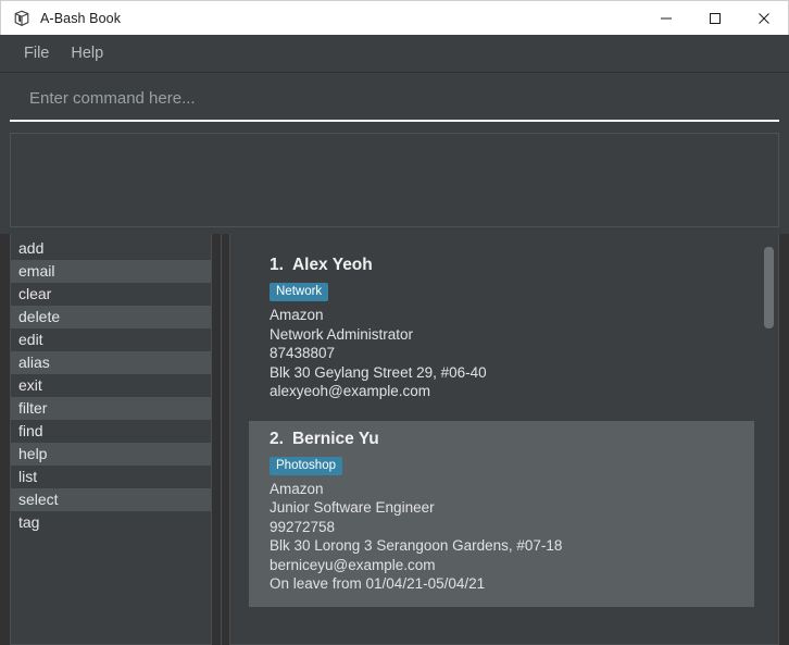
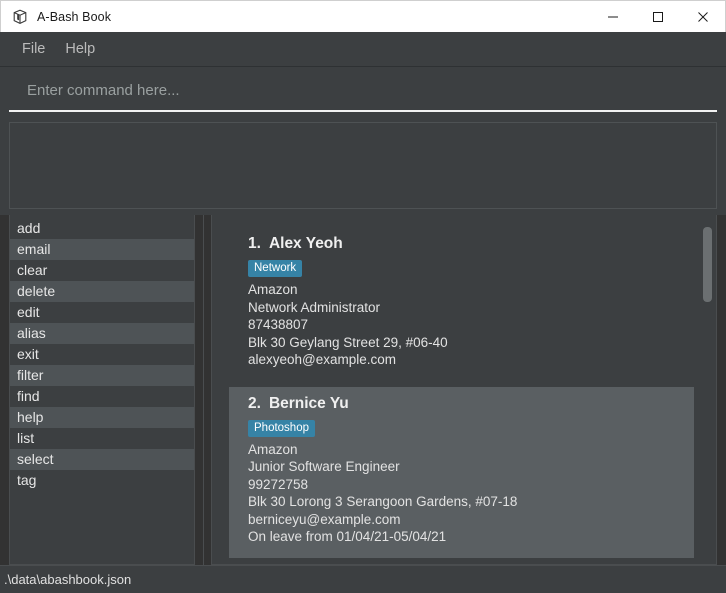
  A-Bash Book
  File
  Help
  Enter command here...
  add
  email
  clear
  delete
  edit
  alias
  exit
  filter
  find
  help
  list
  select
  tag
  1. Alex Yeoh
  Network
  Amazon
  Network Administrator
  87438807
  Blk 30 Geylang Street 29, #06-40
  alexyeoh@example.com
  2. Bernice Yu
  Photoshop
  Amazon
  Junior Software Engineer
  99272758
  Blk 30 Lorong 3 Serangoon Gardens, #07-18
  berniceyu@example.com
  On leave from 01/04/21-05/04/21
+ .\data\abashbook.json
